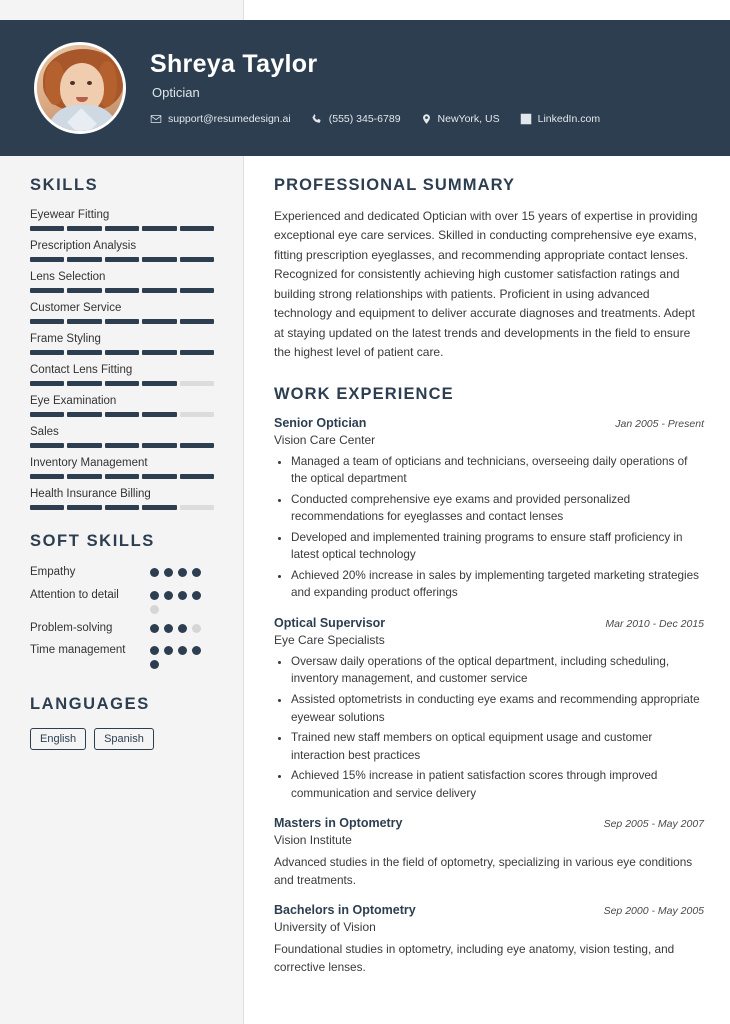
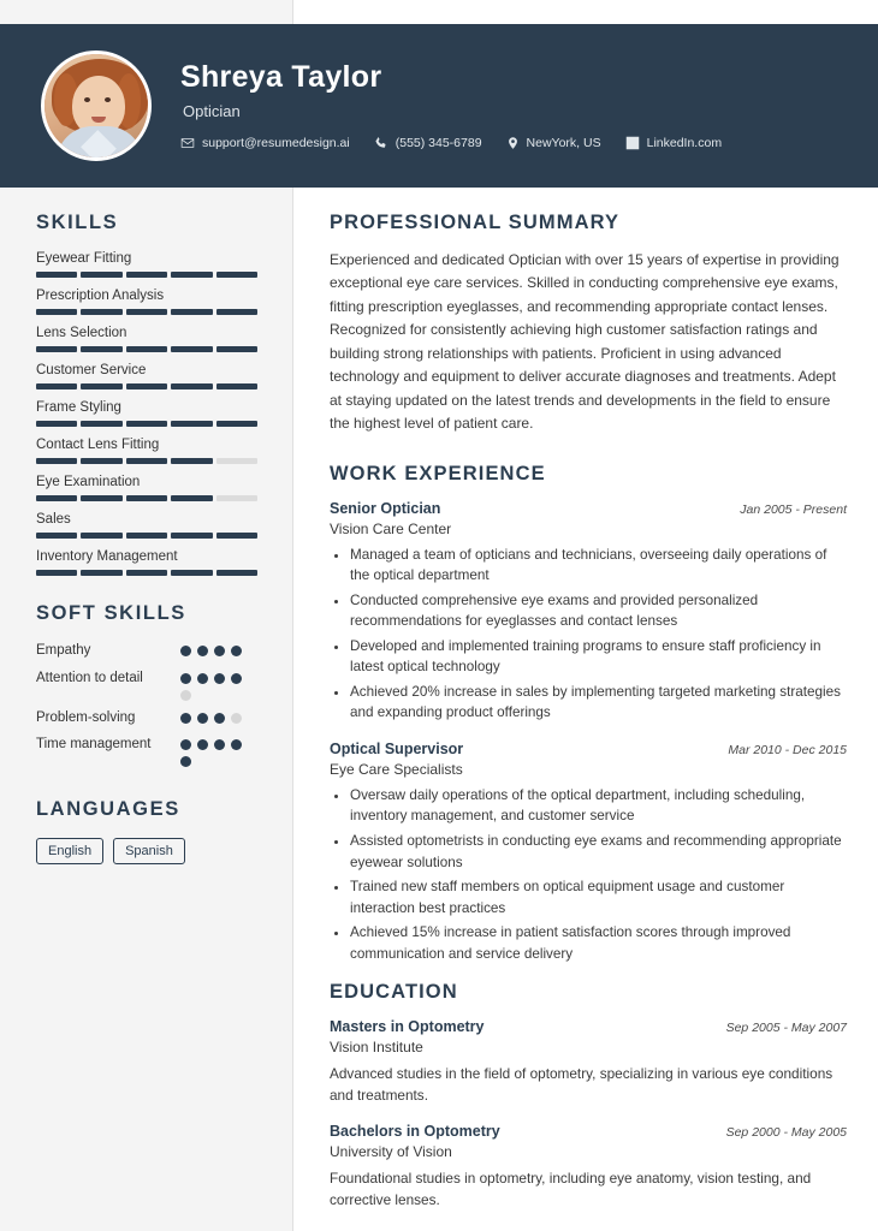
  Shreya Taylor
  Optician
  support@resumedesign.ai
  (555) 345-6789
  NewYork, US
  LinkedIn.com
  SKILLS
  Eyewear Fitting
  Prescription Analysis
  Lens Selection
  Customer Service
  Frame Styling
  Contact Lens Fitting
  Eye Examination
  Sales
  Inventory Management
- Health Insurance Billing
  SOFT SKILLS
  Empathy
  Attention to detail
  Problem-solving
  Time management
  LANGUAGES
  English
  Spanish
  PROFESSIONAL SUMMARY
  Experienced and dedicated Optician with over 15 years of expertise in providing exceptional eye care services. Skilled in conducting comprehensive eye exams, fitting prescription eyeglasses, and recommending appropriate contact lenses. Recognized for consistently achieving high customer satisfaction ratings and building strong relationships with patients. Proficient in using advanced technology and equipment to deliver accurate diagnoses and treatments. Adept at staying updated on the latest trends and developments in the field to ensure the highest level of patient care.
  WORK EXPERIENCE
  Senior Optician
  Jan 2005 - Present
  Vision Care Center
  Managed a team of opticians and technicians, overseeing daily operations of the optical department
  Conducted comprehensive eye exams and provided personalized recommendations for eyeglasses and contact lenses
  Developed and implemented training programs to ensure staff proficiency in latest optical technology
  Achieved 20% increase in sales by implementing targeted marketing strategies and expanding product offerings
  Optical Supervisor
  Mar 2010 - Dec 2015
  Eye Care Specialists
  Oversaw daily operations of the optical department, including scheduling, inventory management, and customer service
  Assisted optometrists in conducting eye exams and recommending appropriate eyewear solutions
  Trained new staff members on optical equipment usage and customer interaction best practices
  Achieved 15% increase in patient satisfaction scores through improved communication and service delivery
+ EDUCATION
  Masters in Optometry
  Sep 2005 - May 2007
  Vision Institute
  Advanced studies in the field of optometry, specializing in various eye conditions and treatments.
  Bachelors in Optometry
  Sep 2000 - May 2005
  University of Vision
  Foundational studies in optometry, including eye anatomy, vision testing, and corrective lenses.
